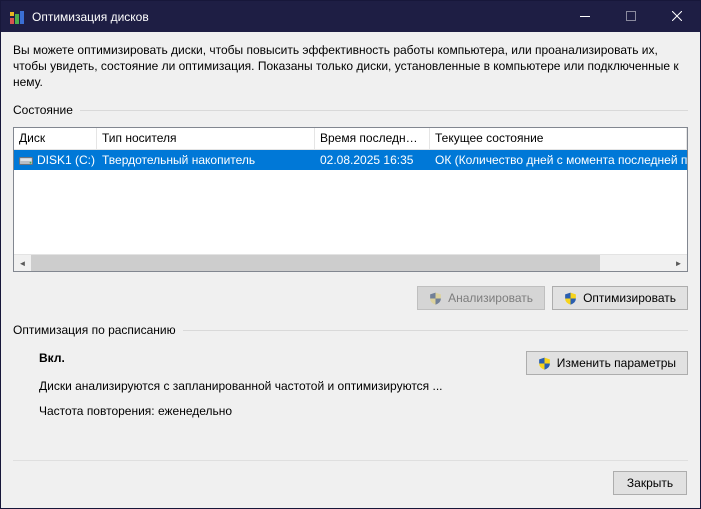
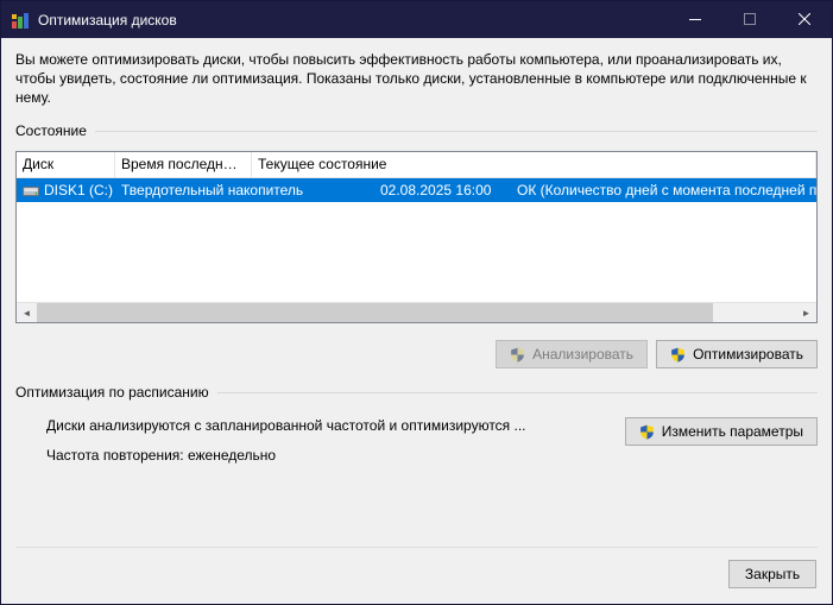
  Оптимизация дисков
  Вы можете оптимизировать диски, чтобы повысить эффективность работы компьютера, или проанализировать их, чтобы увидеть, состояние ли оптимизация. Показаны только диски, установленные в компьютере или подключенные к нему.
  Состояние
  Диск
- Тип носителя
  Время последн…
  Текущее состояние
  DISK1 (C:)
  Твердотельный накопитель
- 02.08.2025 16:35
+ 02.08.2025 16:00
  ОК (Количество дней с момента последней п
  ◄
  ►
  Анализировать
  Оптимизировать
  Оптимизация по расписанию
- Вкл.
  Диски анализируются с запланированной частотой и оптимизируются ...
  Частота повторения: еженедельно
  Изменить параметры
  Закрыть
